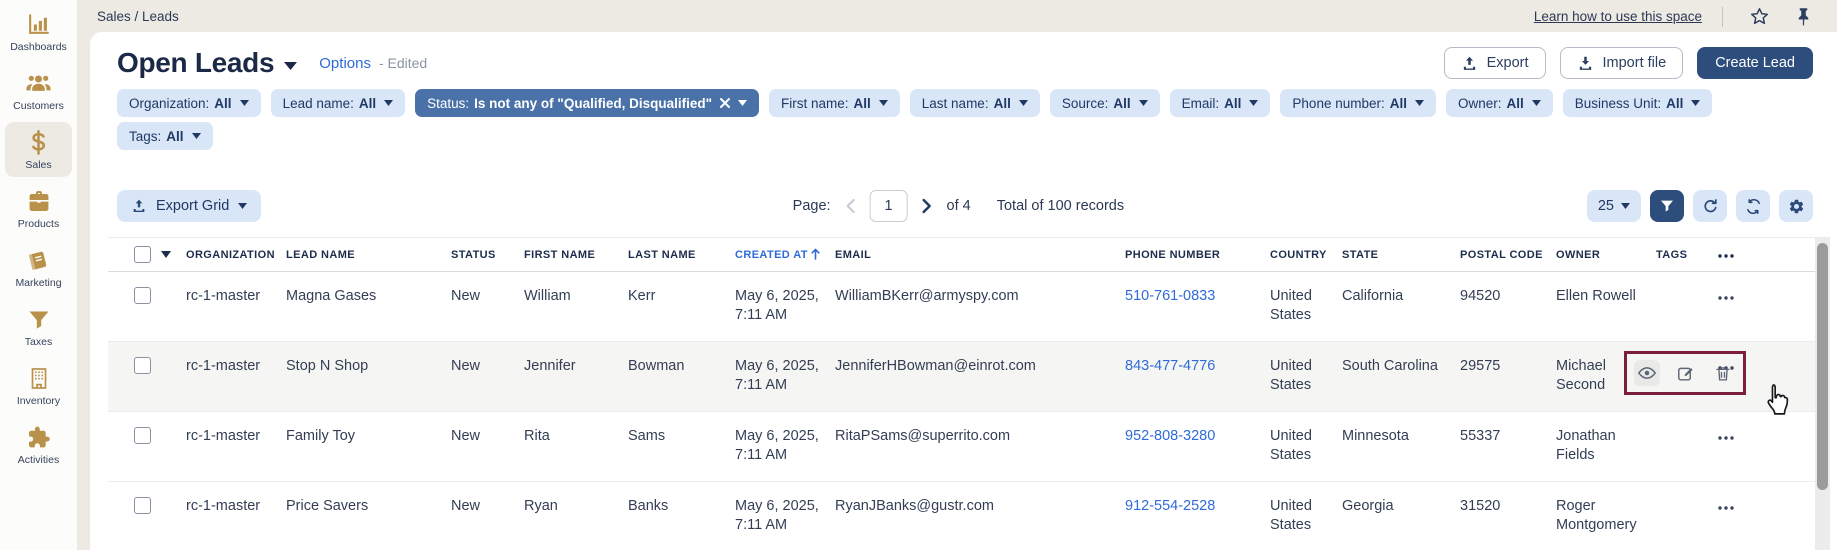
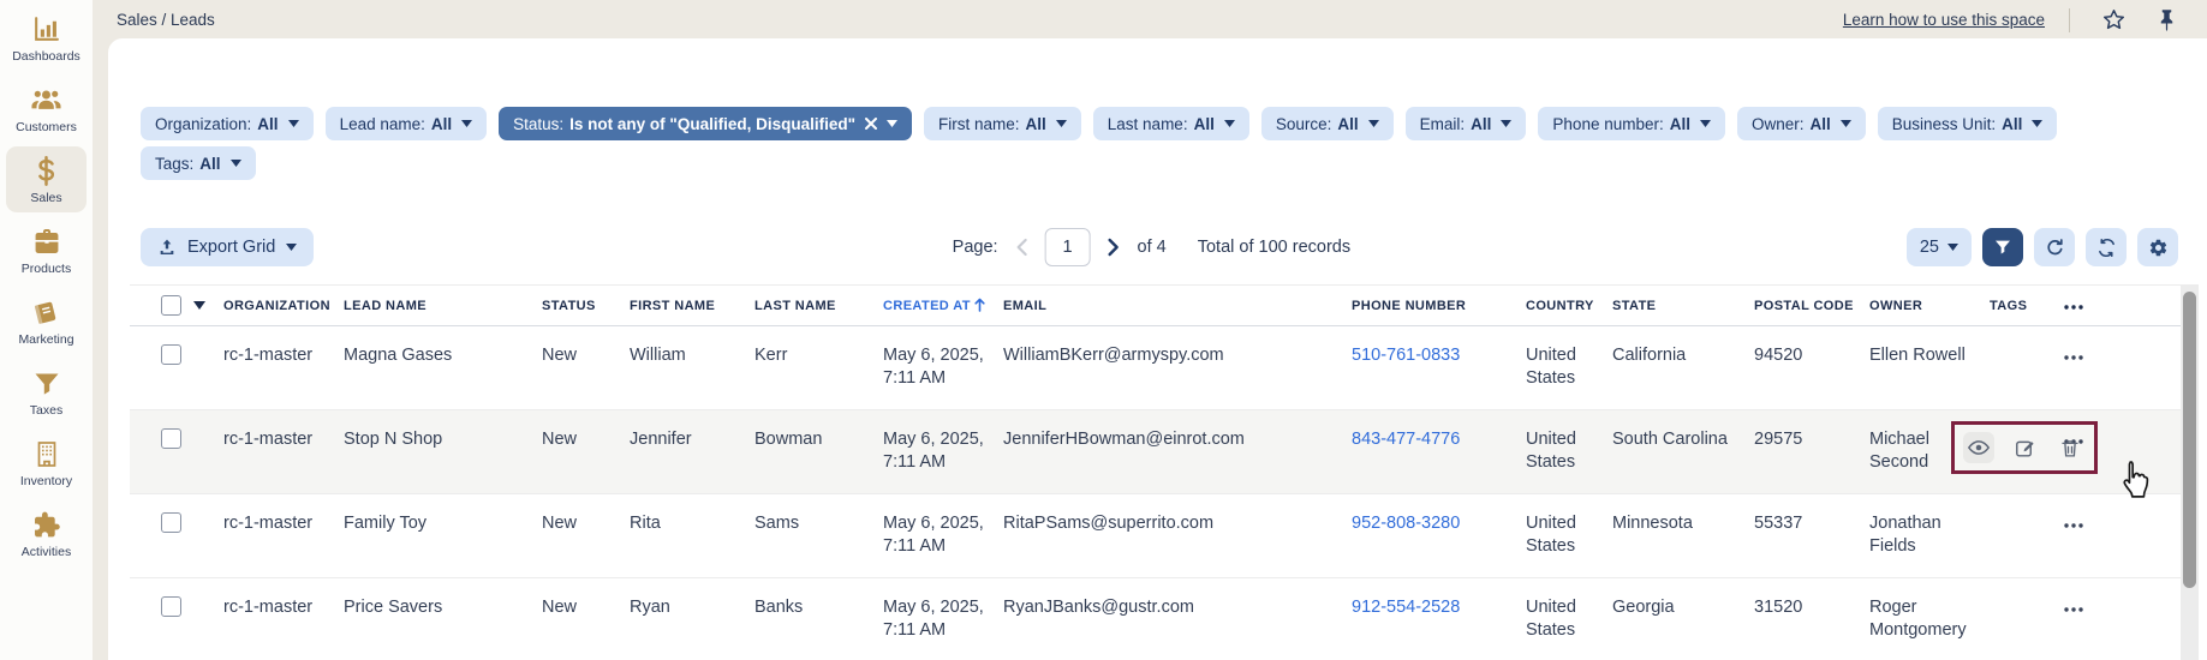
  Dashboards
  Customers
  Sales
  Products
  Marketing
  Taxes
  Inventory
  Activities
  Sales / Leads
  Learn how to use this space
- Open Leads
- Options
- - Edited
- Export
- Import file
- Create Lead
  Organization:
  All
  Lead name:
  All
  Status:
  Is not any of "Qualified, Disqualified"
  First name:
  All
  Last name:
  All
  Source:
  All
  Email:
  All
  Phone number:
  All
  Owner:
  All
  Business Unit:
  All
  Tags:
  All
  Export Grid
  Page:
  1
  of 4
  Total of 100 records
  25
  	ORGANIZATION	LEAD NAME	STATUS	FIRST NAME	LAST NAME	CREATED AT	EMAIL	PHONE NUMBER	COUNTRY	STATE	POSTAL CODE	OWNER	TAGS
  	rc-1-master	Magna Gases	New	William	Kerr	May 6, 2025,7:11 AM	WilliamBKerr@armyspy.com	510-761-0833	United States	California	94520	Ellen Rowell
  	rc-1-master	Stop N Shop	New	Jennifer	Bowman	May 6, 2025,7:11 AM	JenniferHBowman@einrot.com	843-477-4776	United States	South Carolina	29575	Michael Second
  	rc-1-master	Family Toy	New	Rita	Sams	May 6, 2025,7:11 AM	RitaPSams@superrito.com	952-808-3280	United States	Minnesota	55337	Jonathan Fields
  	rc-1-master	Price Savers	New	Ryan	Banks	May 6, 2025,7:11 AM	RyanJBanks@gustr.com	912-554-2528	United States	Georgia	31520	Roger Montgomery
